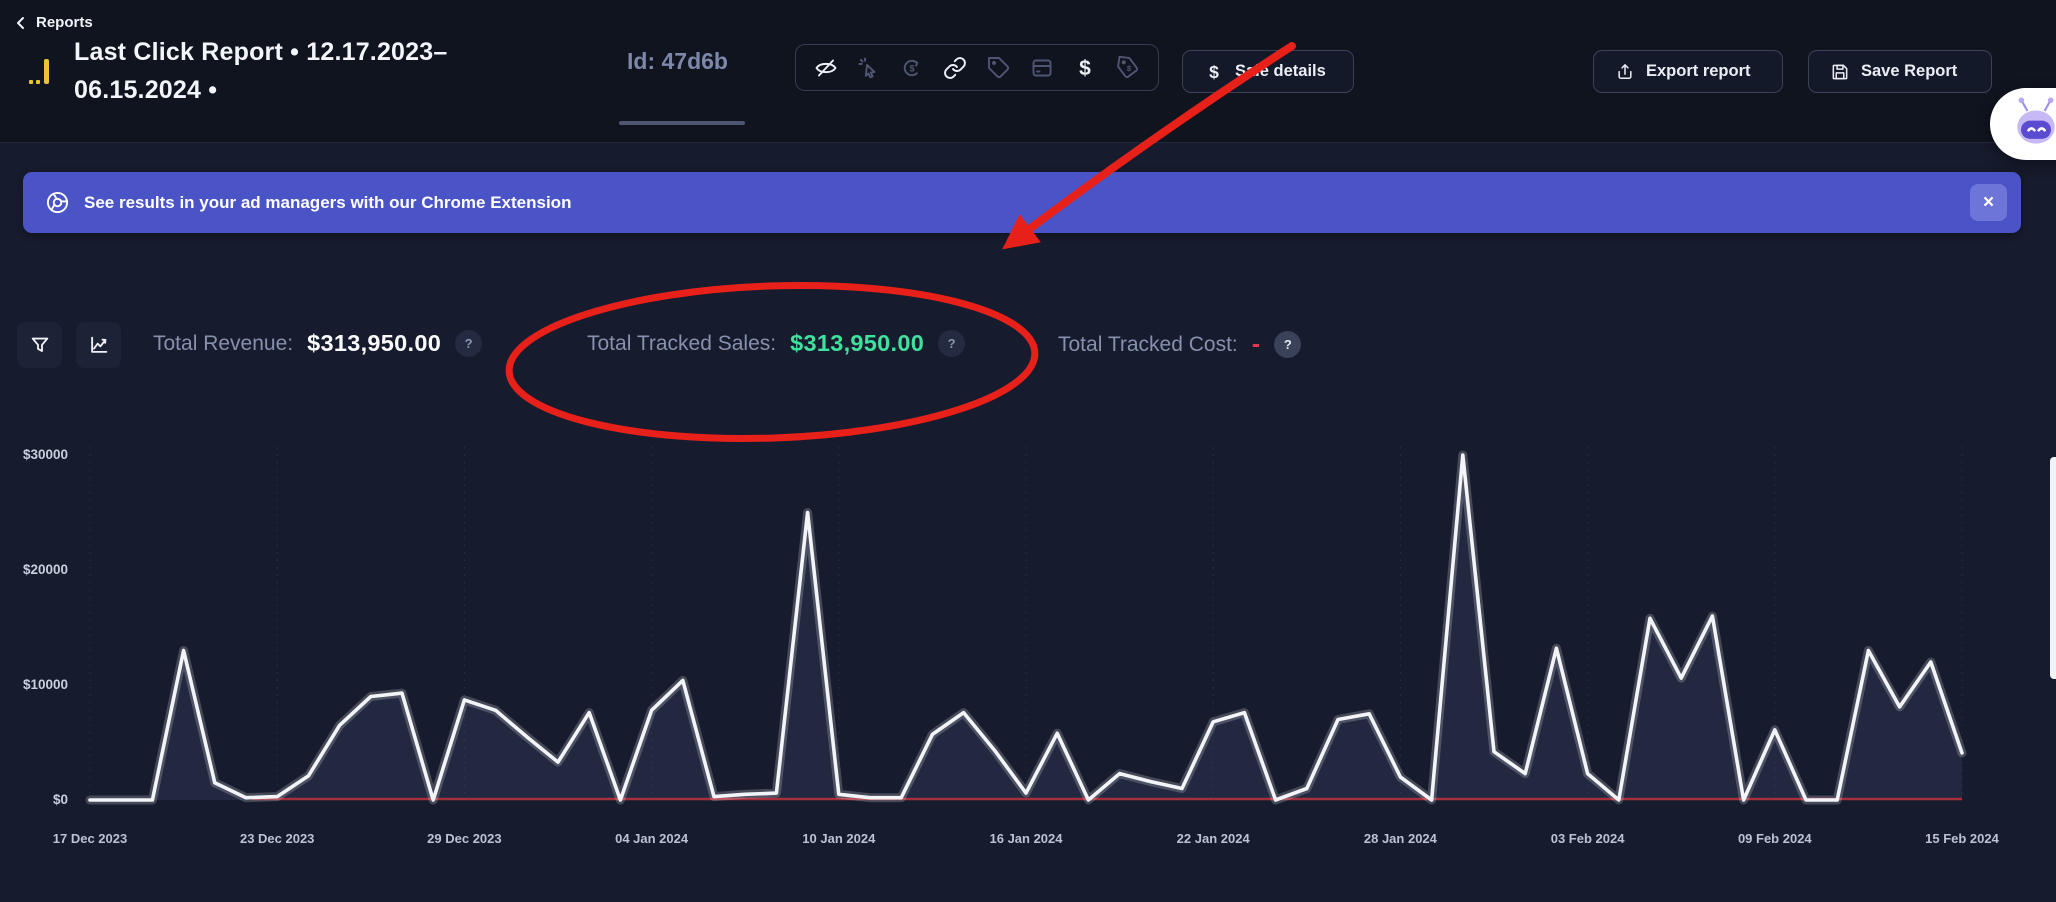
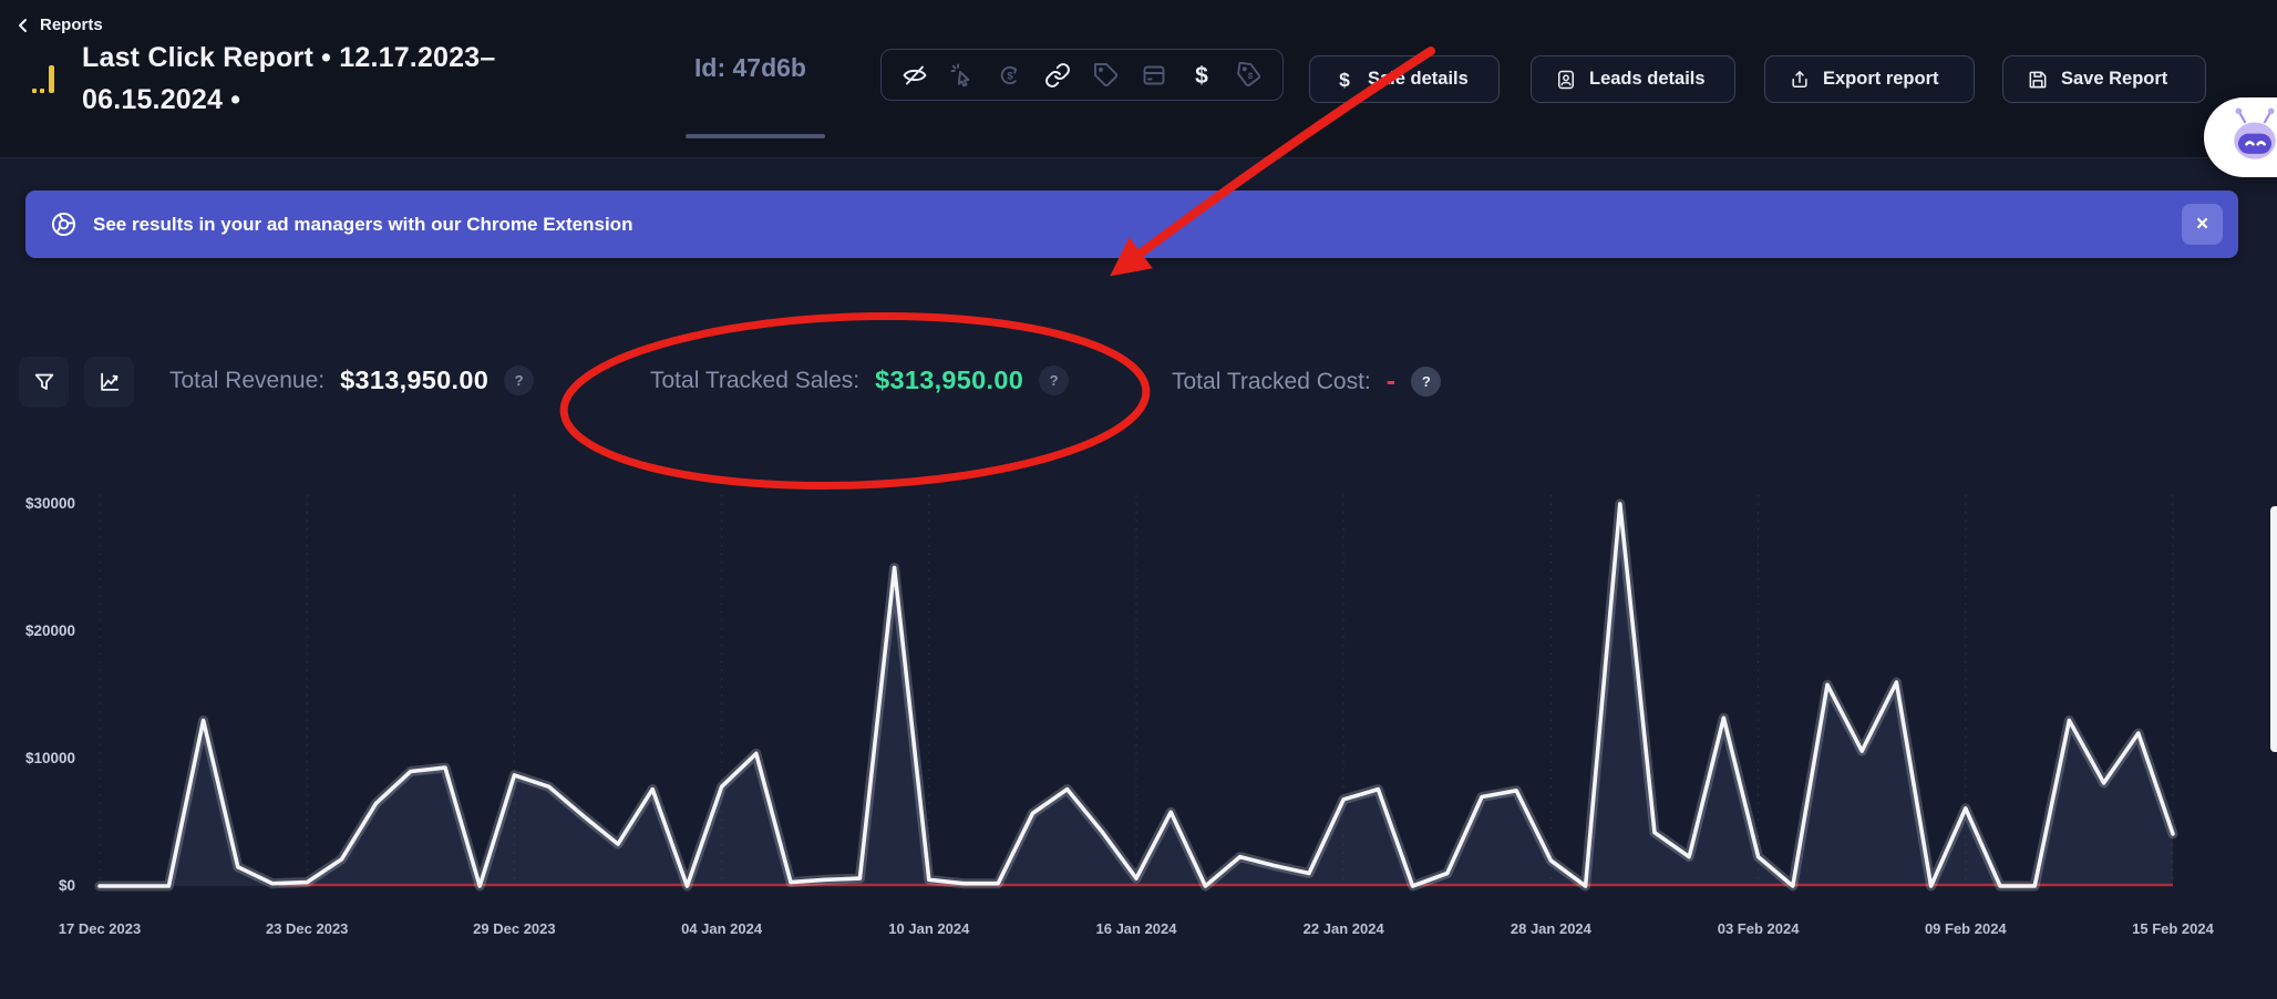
  Reports
  Last Click Report • 12.17.2023–06.15.2024 •
  Id: 47d6b
  $
  $
  $
  Se details
+ Leads details
  Export report
  Save Report
  See results in your ad managers with our Chrome Extension
  ×
  Total Revenue:
  $313,950.00
  ?
  Total Tracked Sales:
  $313,950.00
  ?
  Total Tracked Cost:
  -
  ?
  $30000
  $20000
  $10000
  $0
  17 Dec 2023
  23 Dec 2023
  29 Dec 2023
  04 Jan 2024
  10 Jan 2024
  16 Jan 2024
  22 Jan 2024
  28 Jan 2024
  03 Feb 2024
  09 Feb 2024
  15 Feb 2024
